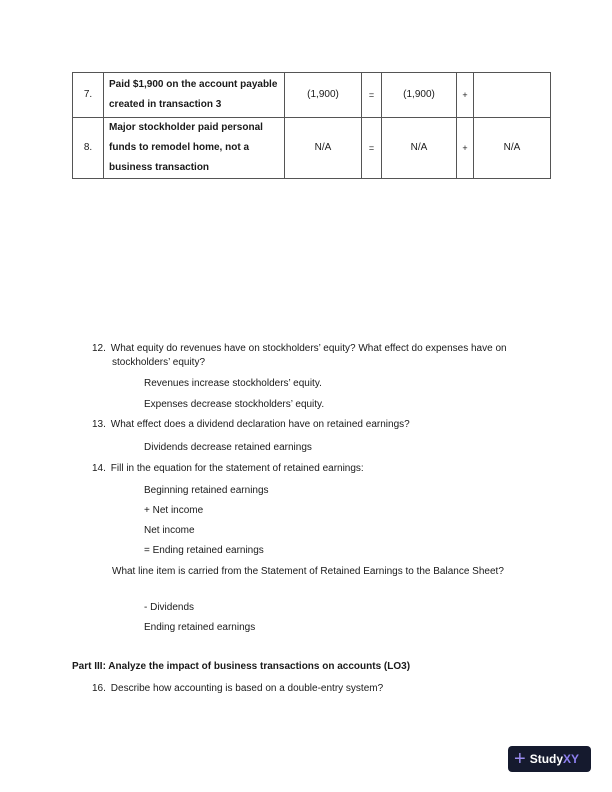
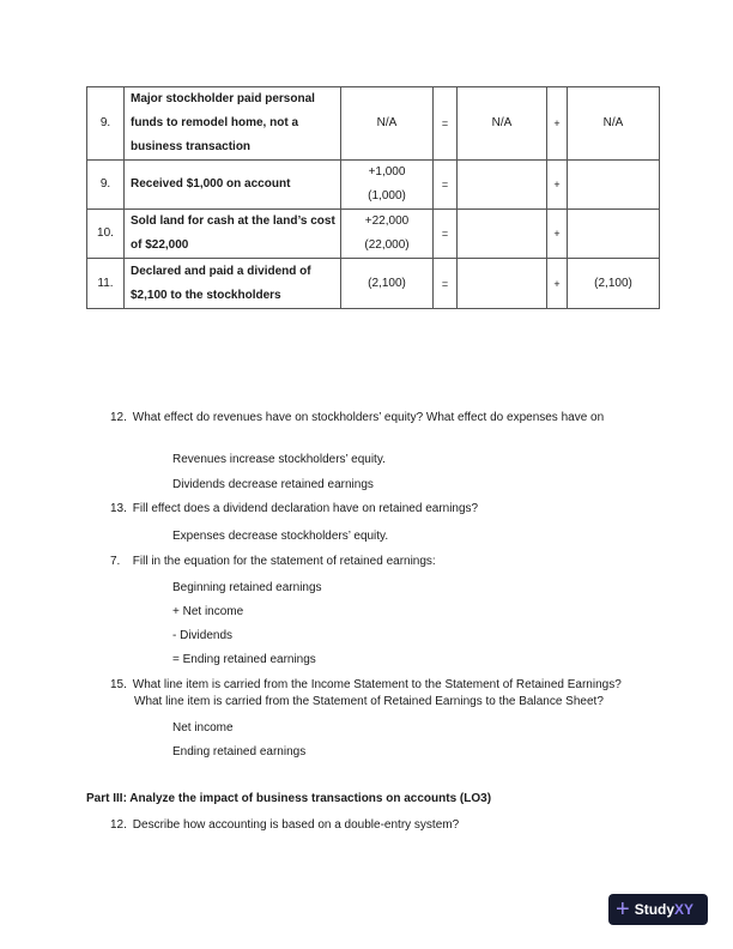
- 7.	Paid $1,900 on the account payablecreated in transaction 3	(1,900)	=	(1,900)	+
- 8.	Major stockholder paid personalfunds to remodel home, not abusiness transaction	N/A	=	N/A	+	N/A
+ 9.	Major stockholder paid personalfunds to remodel home, not abusiness transaction	N/A	=	N/A	+	N/A
+ 9.	Received $1,000 on account	+1,000(1,000)	=		+
+ 10.	Sold land for cash at the land’s costof $22,000	+22,000(22,000)	=		+
+ 11.	Declared and paid a dividend of$2,100 to the stockholders	(2,100)	=		+	(2,100)
- 12. What equity do revenues have on stockholders’ equity? What effect do expenses have on
+ 12. What effect do revenues have on stockholders’ equity? What effect do expenses have on
- stockholders’ equity?
  Revenues increase stockholders’ equity.
- Expenses decrease stockholders’ equity.
+ Dividends decrease retained earnings
- 13. What effect does a dividend declaration have on retained earnings?
+ 13. Fill effect does a dividend declaration have on retained earnings?
- Dividends decrease retained earnings
+ Expenses decrease stockholders’ equity.
- 14. Fill in the equation for the statement of retained earnings:
+ 7. Fill in the equation for the statement of retained earnings:
  Beginning retained earnings
  + Net income
- Net income
+ - Dividends
  = Ending retained earnings
+ 15. What line item is carried from the Income Statement to the Statement of Retained Earnings?
  What line item is carried from the Statement of Retained Earnings to the Balance Sheet?
- - Dividends
+ Net income
  Ending retained earnings
  Part III: Analyze the impact of business transactions on accounts (LO3)
- 16. Describe how accounting is based on a double-entry system?
+ 12. Describe how accounting is based on a double-entry system?
  +
  Study
  XY
